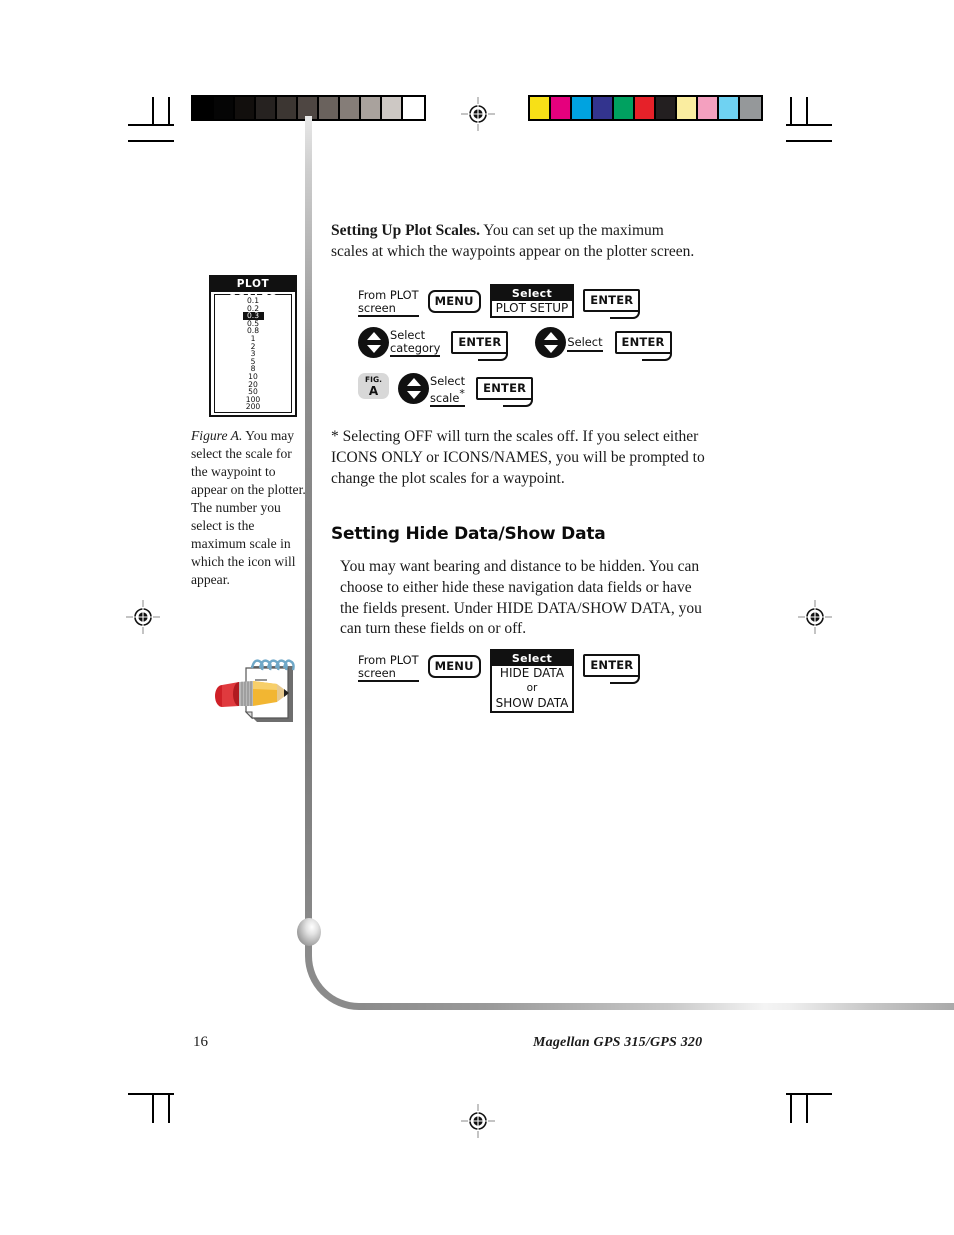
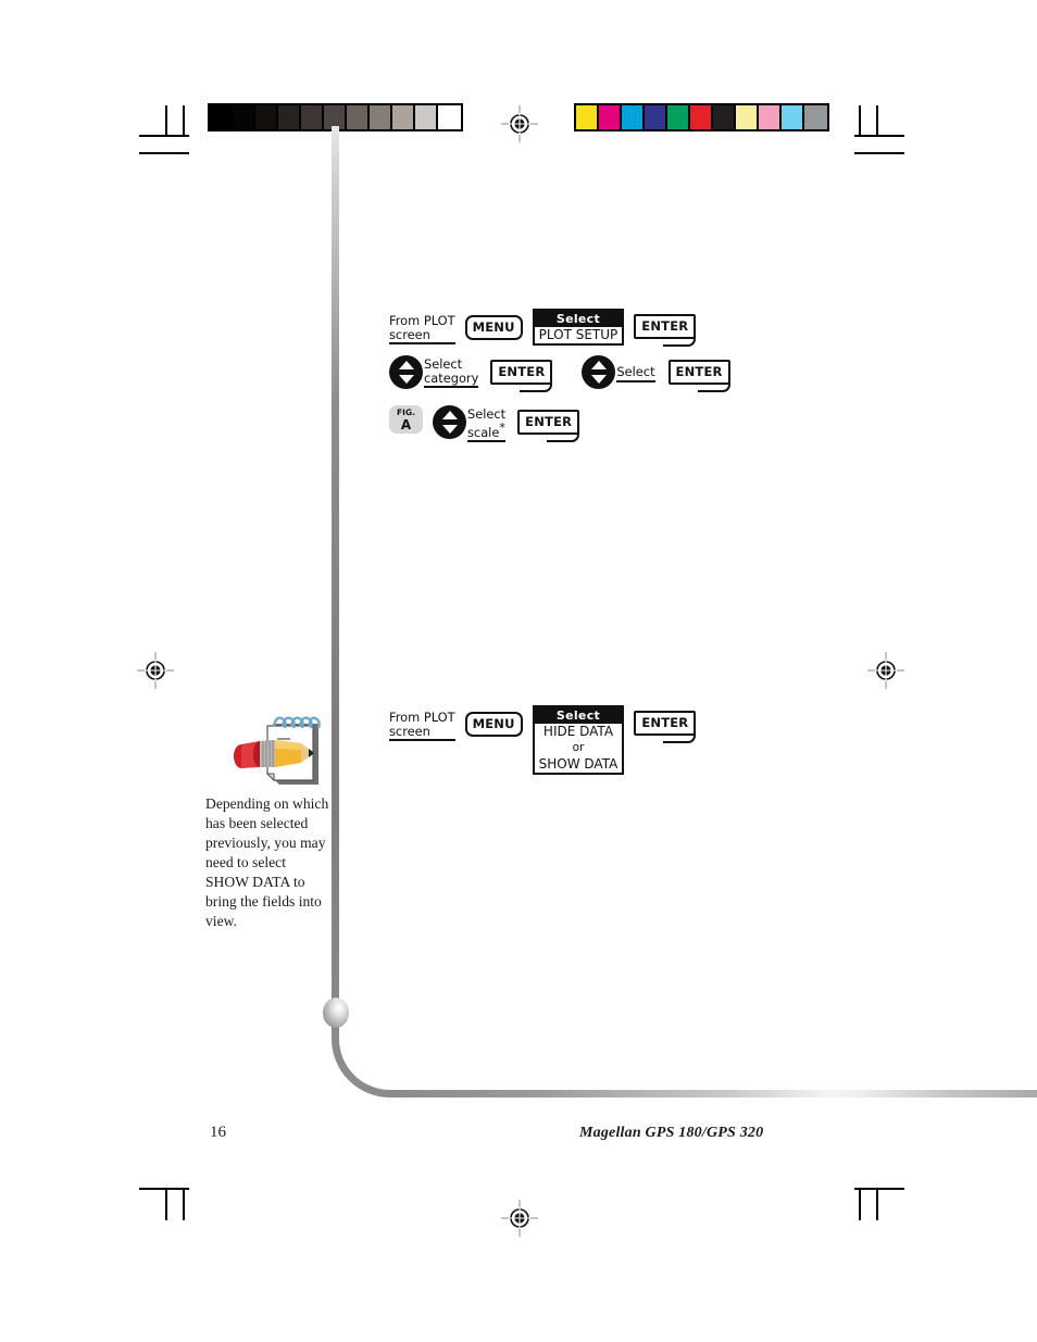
- Setting Up Plot Scales. You can set up the maximum scales at which the waypoints appear on the plotter screen.
- PLOT SCALES
- 0.1
- 0.2
- 0.3
- 0.5
- 0.8
- 1
- 2
- 3
- 5
- 8
- 10
- 20
- 50
- 100
- 200
- Figure A. You may select the scale for the waypoint to appear on the plotter. The number you select is the maximum scale in which the icon will appear.
  From PLOT
  screen
  MENU
  Select
  PLOT SETUP
  ENTER
  Select
  category
  ENTER
  Select
  ENTER
  FIG.
  A
  Select
  scale*
  ENTER
- * Selecting OFF will turn the scales off. If you select either ICONS ONLY or ICONS/NAMES, you will be prompted to change the plot scales for a waypoint.
- Setting Hide Data/Show Data
- You may want bearing and distance to be hidden. You can choose to either hide these navigation data fields or have the fields present. Under HIDE DATA/SHOW DATA, you can turn these fields on or off.
  From PLOT
  screen
  MENU
  Select
  HIDE DATA
  or
  SHOW DATA
  ENTER
+ Depending on which has been selected previously, you may need to select SHOW DATA to bring the fields into view.
  16
- Magellan GPS 315/GPS 320
+ Magellan GPS 180/GPS 320
